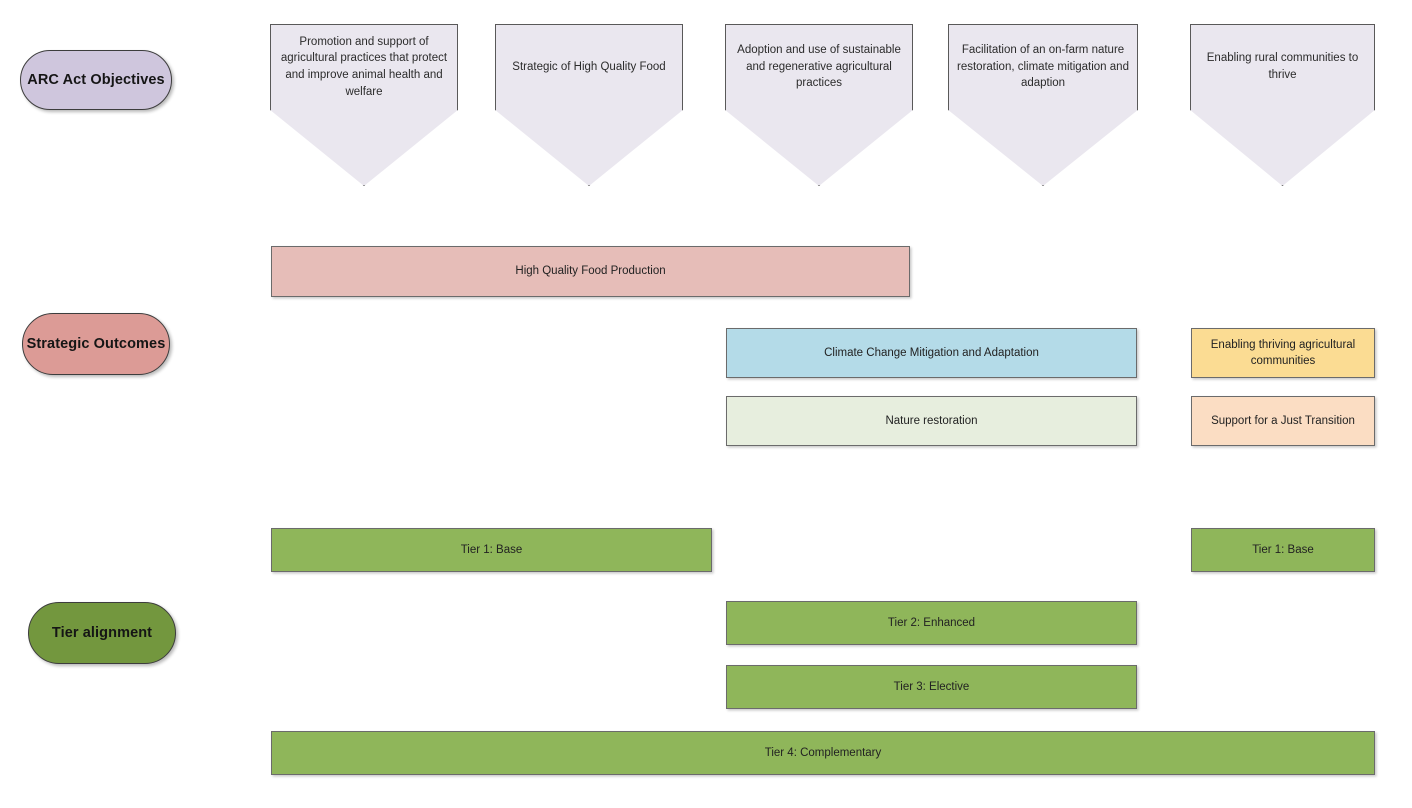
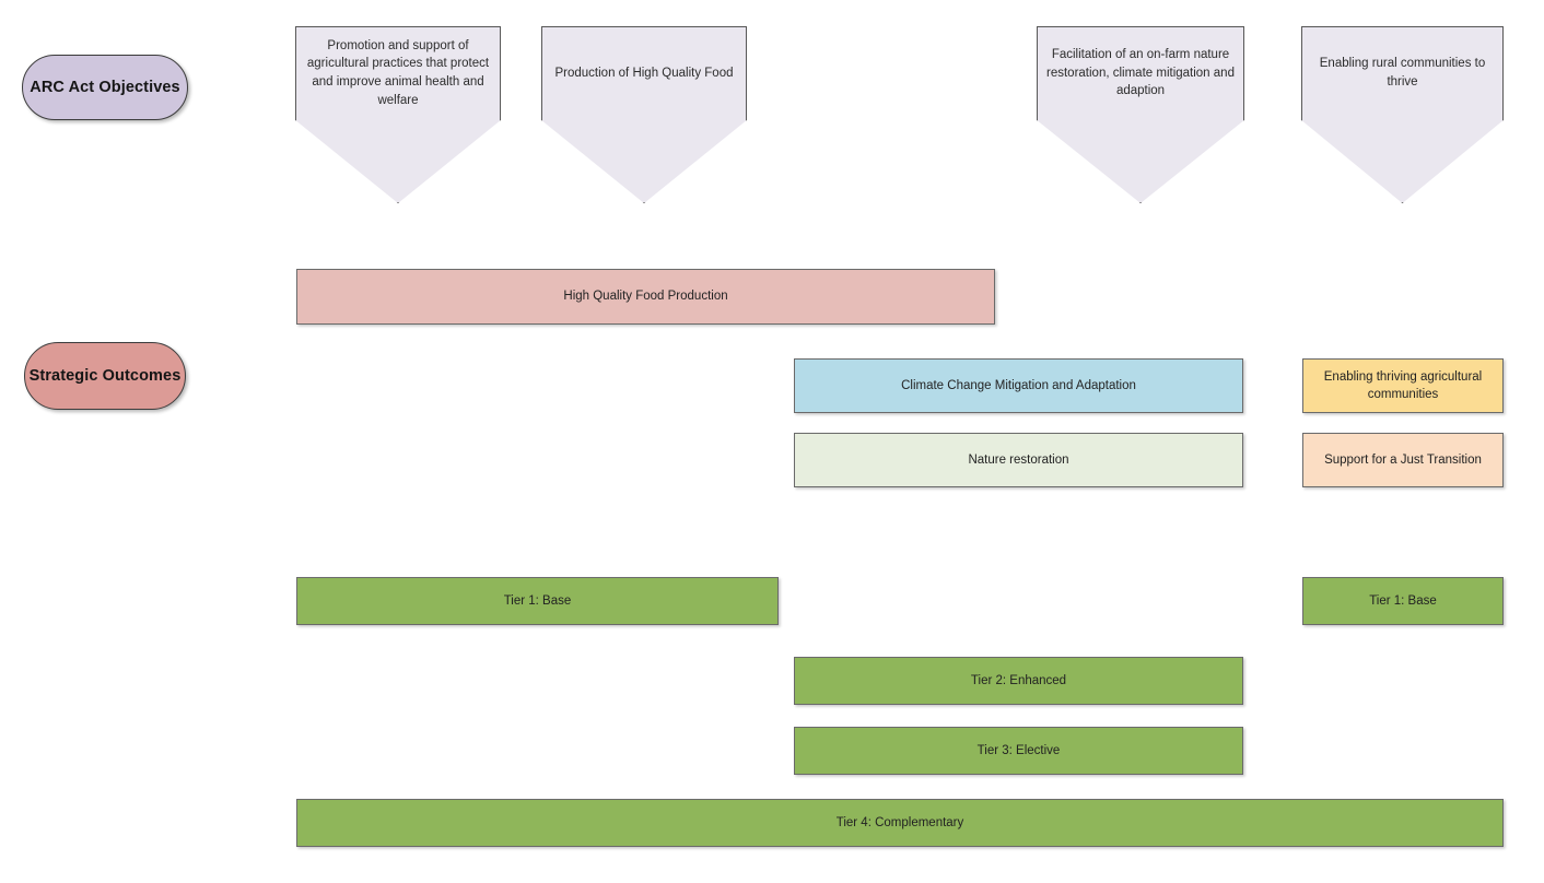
  ARC Act Objectives
  Strategic Outcomes
- Tier alignment
  Promotion and support of agricultural practices that protect and improve animal health and welfare
- Strategic of High Quality Food
+ Production of High Quality Food
- Adoption and use of sustainable and regenerative agricultural practices
  Facilitation of an on-farm nature restoration, climate mitigation and adaption
  Enabling rural communities to thrive
  High Quality Food Production
  Climate Change Mitigation and Adaptation
  Nature restoration
  Enabling thriving agricultural communities
  Support for a Just Transition
  Tier 1: Base
  Tier 1: Base
  Tier 2: Enhanced
  Tier 3: Elective
  Tier 4: Complementary
